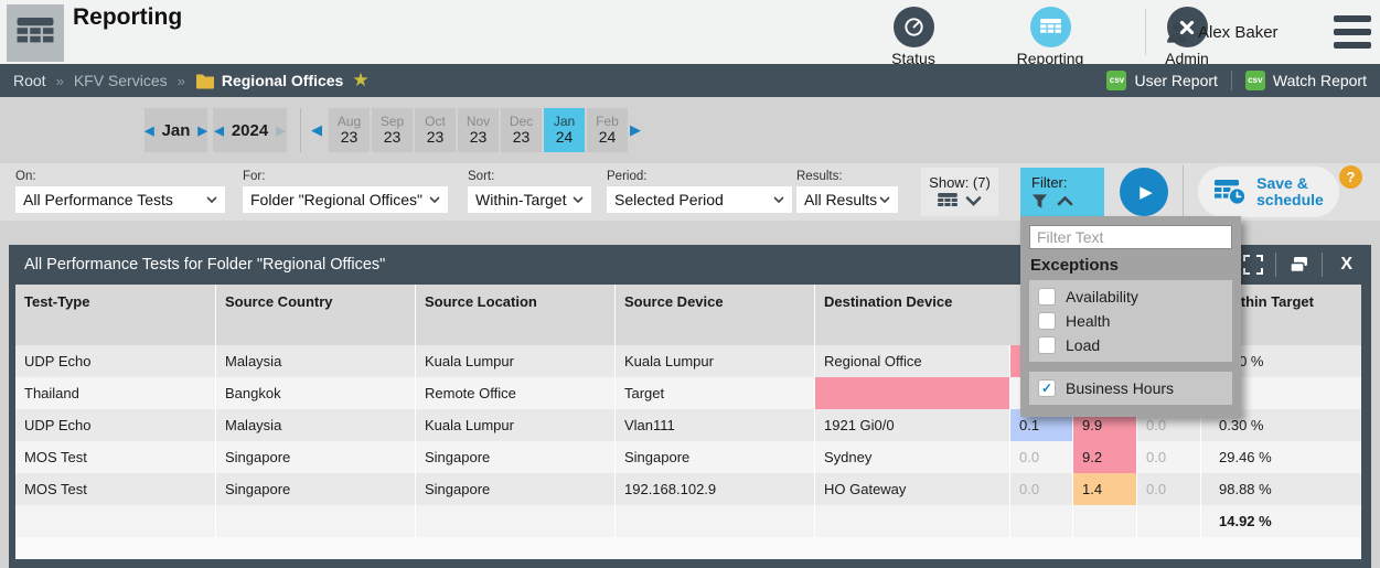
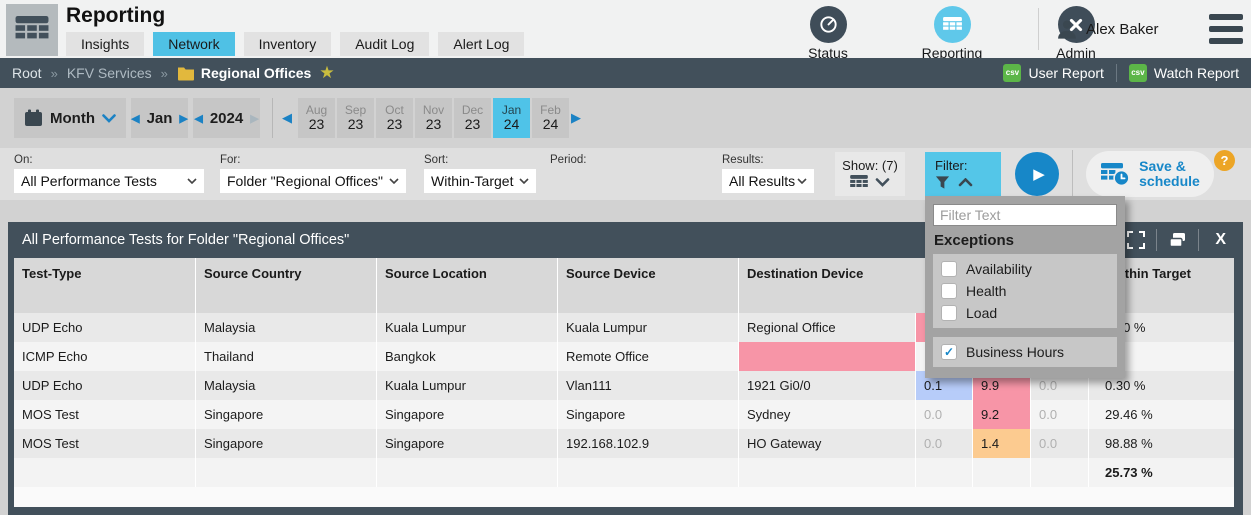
  Reporting
+ Insights
+ Network
+ Inventory
+ Audit Log
+ Alert Log
  Status
  Reporting
  Admin
  Alex Baker
  Root
  »
  KFV Services
  »
  Regional Offices
  ★
  csv
  User Report
  csv
  Watch Report
+ Month
  ◀
  Jan
  ▶
  ◀
  2024
  ▶
  ◀
  Aug
  23
  Sep
  23
  Oct
  23
  Nov
  23
  Dec
  23
  Jan
  24
  Feb
  24
  ▶
  On:
  All Performance Tests
  For:
  Folder "Regional Offices"
  Sort:
  Within-Target
  Period:
- Selected Period
  Results:
  All Results
  Show: (7)
  Filter:
  ▶
  Save &
  schedule
  ?
  All Performance Tests for Folder "Regional Offices"
  X
  Test-Type
  Source Country
  Source Location
  Source Device
  Destination Device
  thin Target
  UDP Echo
  Malaysia
  Kuala Lumpur
  Kuala Lumpur
  Regional Office
+ ICMP Echo
  Thailand
  Bangkok
  Remote Office
- Target
  UDP Echo
  Malaysia
  Kuala Lumpur
  Vlan111
  1921 Gi0/0
  0.1
  9.9
  0.0
  0.30 %
  MOS Test
  Singapore
  Singapore
  Singapore
  Sydney
  0.0
  9.2
  0.0
  29.46 %
  MOS Test
  Singapore
  Singapore
  192.168.102.9
  HO Gateway
  0.0
  1.4
  0.0
  98.88 %
- 14.92 %
+ 25.73 %
  Filter Text
  Exceptions
  Availability
  Health
  Load
  ✓
  Business Hours
